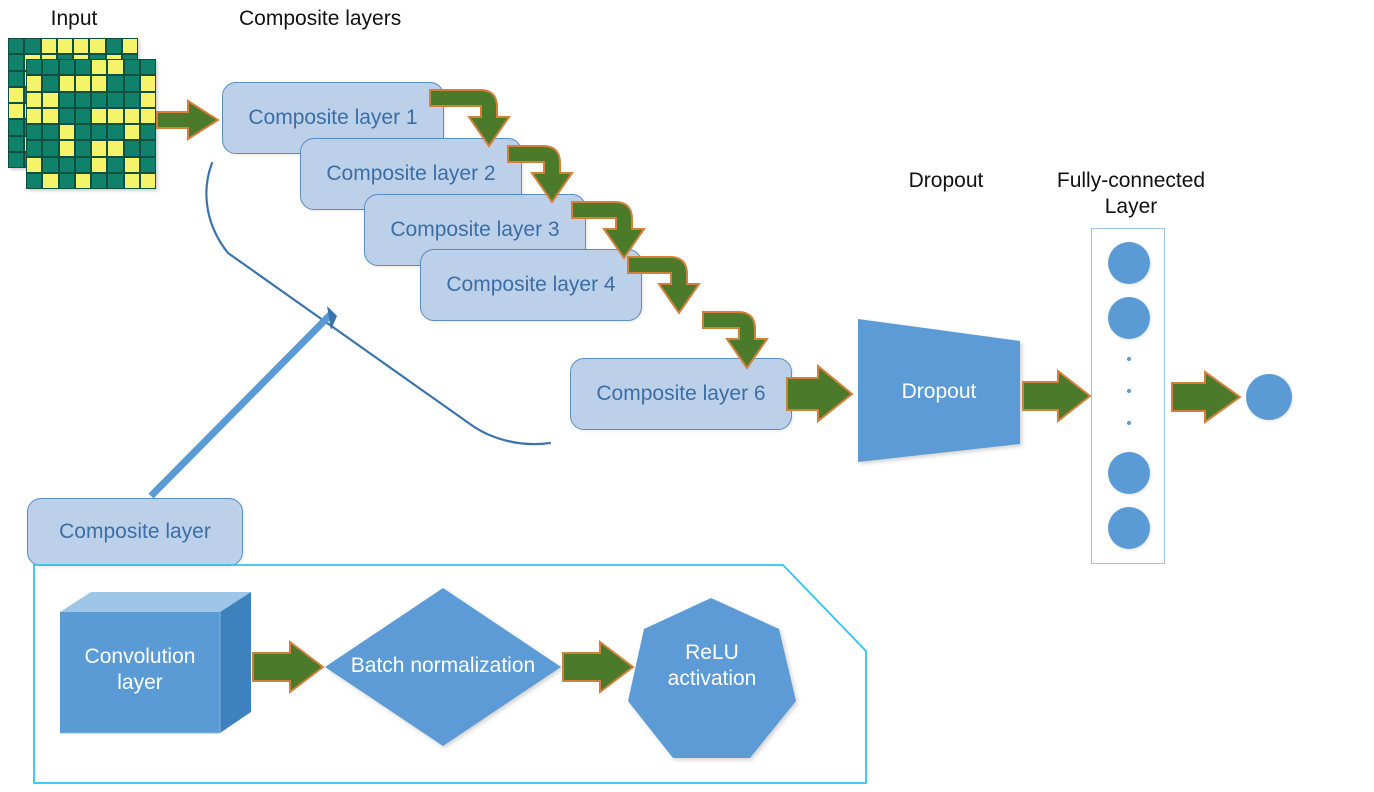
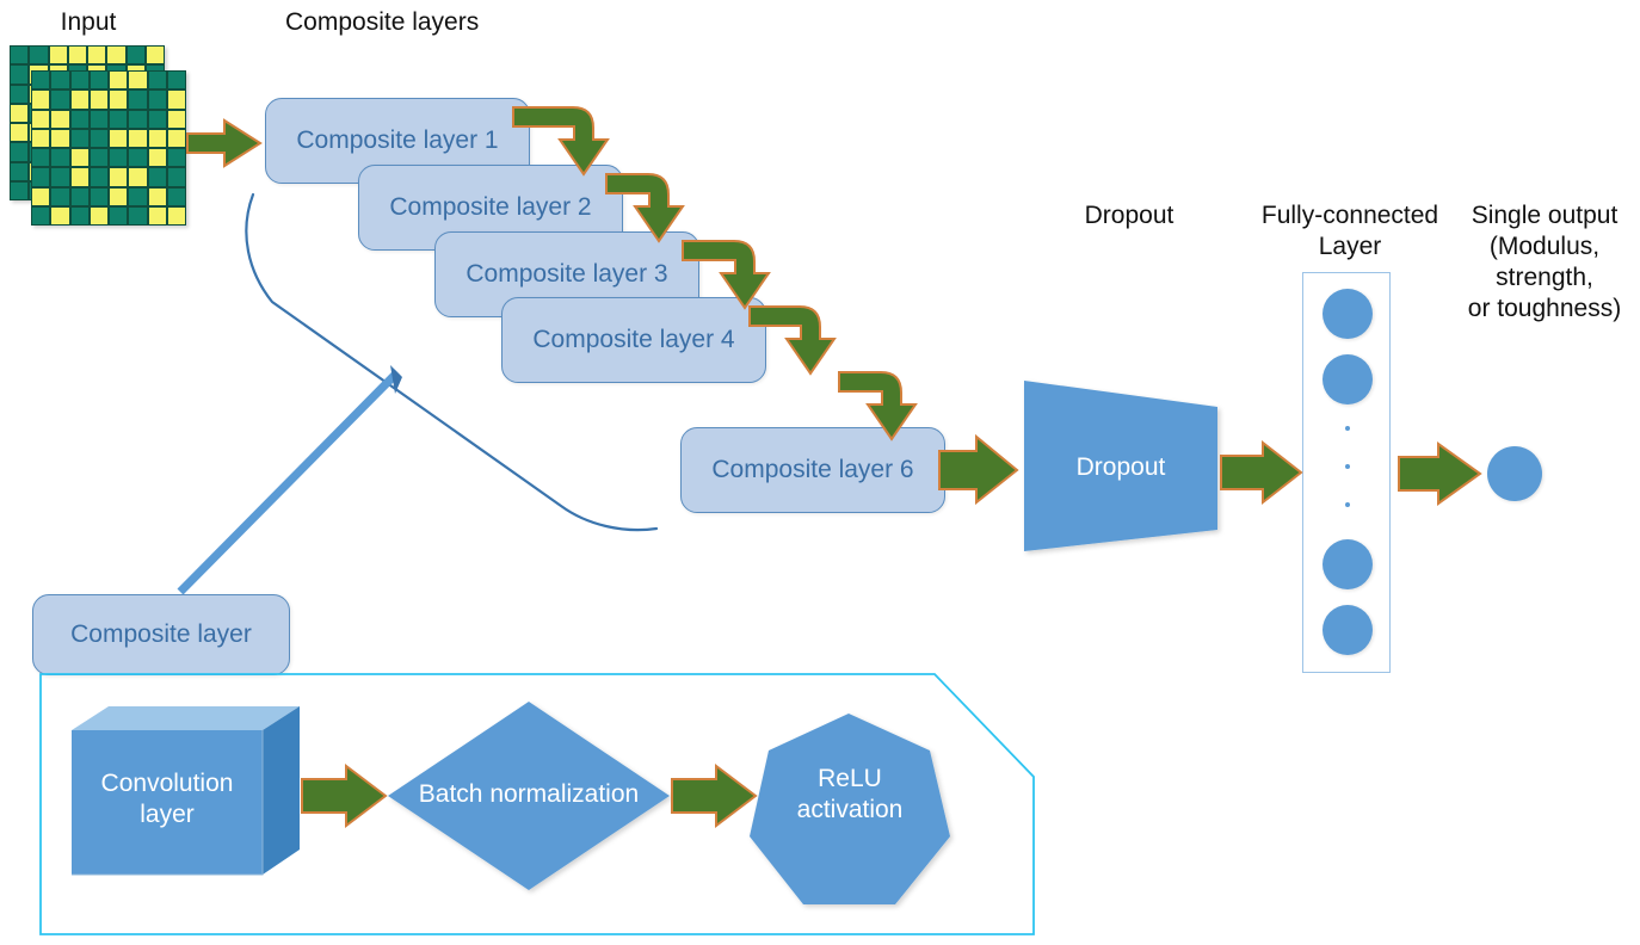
  Input
  Composite layers
  Dropout
  Fully-connected
  Layer
+ Single output
+ (Modulus,
+ strength,
+ or toughness)
  Composite layer 1
  Composite layer 2
  Composite layer 3
  Composite layer 4
  Composite layer 6
  Composite layer
  Dropout
  Convolution
  layer
  Batch normalization
  ReLU
  activation
